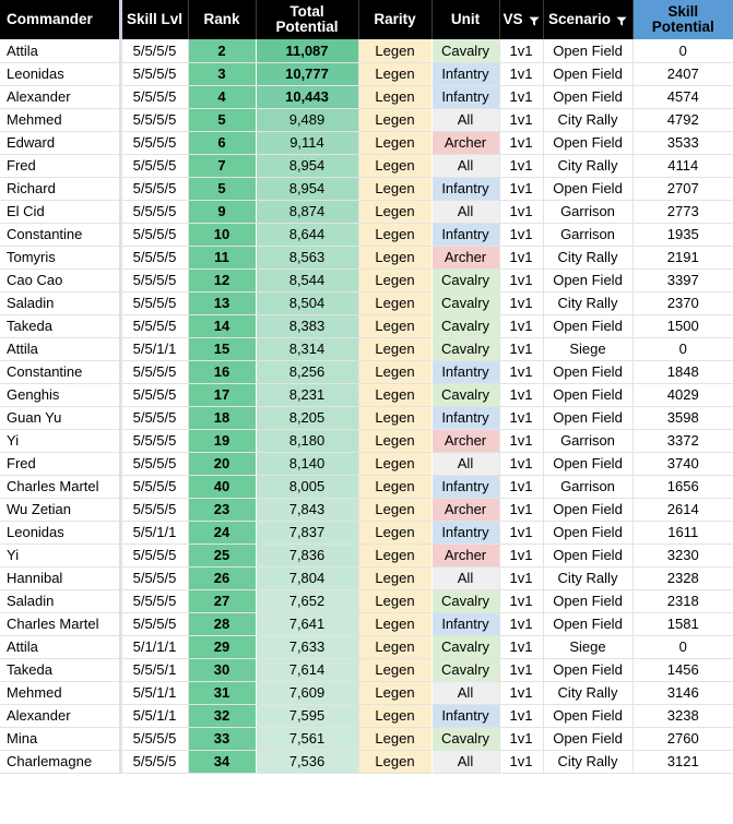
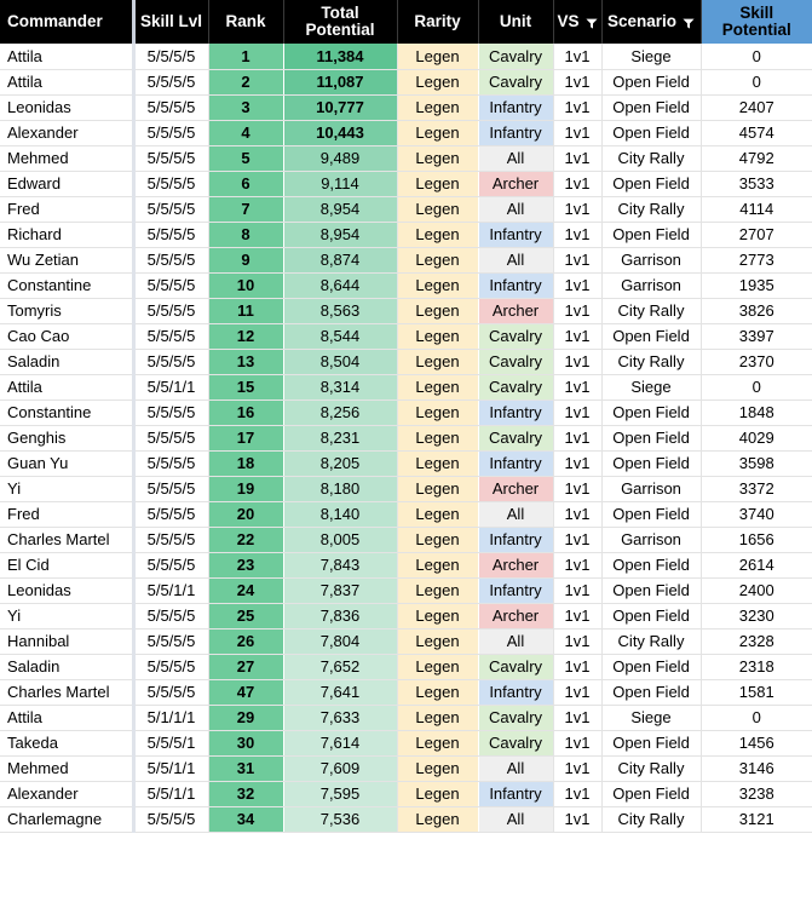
  Commander	Skill Lvl	Rank	Total Potential	Rarity	Unit	VS	Scenario	Skill Potential
+ Attila	5/5/5/5	1	11,384	Legen	Cavalry	1v1	Siege	0
  Attila	5/5/5/5	2	11,087	Legen	Cavalry	1v1	Open Field	0
  Leonidas	5/5/5/5	3	10,777	Legen	Infantry	1v1	Open Field	2407
  Alexander	5/5/5/5	4	10,443	Legen	Infantry	1v1	Open Field	4574
  Mehmed	5/5/5/5	5	9,489	Legen	All	1v1	City Rally	4792
  Edward	5/5/5/5	6	9,114	Legen	Archer	1v1	Open Field	3533
  Fred	5/5/5/5	7	8,954	Legen	All	1v1	City Rally	4114
- Richard	5/5/5/5	5	8,954	Legen	Infantry	1v1	Open Field	2707
+ Richard	5/5/5/5	8	8,954	Legen	Infantry	1v1	Open Field	2707
- El Cid	5/5/5/5	9	8,874	Legen	All	1v1	Garrison	2773
+ Wu Zetian	5/5/5/5	9	8,874	Legen	All	1v1	Garrison	2773
  Constantine	5/5/5/5	10	8,644	Legen	Infantry	1v1	Garrison	1935
- Tomyris	5/5/5/5	11	8,563	Legen	Archer	1v1	City Rally	2191
+ Tomyris	5/5/5/5	11	8,563	Legen	Archer	1v1	City Rally	3826
  Cao Cao	5/5/5/5	12	8,544	Legen	Cavalry	1v1	Open Field	3397
  Saladin	5/5/5/5	13	8,504	Legen	Cavalry	1v1	City Rally	2370
- Takeda	5/5/5/5	14	8,383	Legen	Cavalry	1v1	Open Field	1500
  Attila	5/5/1/1	15	8,314	Legen	Cavalry	1v1	Siege	0
  Constantine	5/5/5/5	16	8,256	Legen	Infantry	1v1	Open Field	1848
  Genghis	5/5/5/5	17	8,231	Legen	Cavalry	1v1	Open Field	4029
  Guan Yu	5/5/5/5	18	8,205	Legen	Infantry	1v1	Open Field	3598
  Yi	5/5/5/5	19	8,180	Legen	Archer	1v1	Garrison	3372
  Fred	5/5/5/5	20	8,140	Legen	All	1v1	Open Field	3740
- Charles Martel	5/5/5/5	40	8,005	Legen	Infantry	1v1	Garrison	1656
+ Charles Martel	5/5/5/5	22	8,005	Legen	Infantry	1v1	Garrison	1656
- Wu Zetian	5/5/5/5	23	7,843	Legen	Archer	1v1	Open Field	2614
+ El Cid	5/5/5/5	23	7,843	Legen	Archer	1v1	Open Field	2614
- Leonidas	5/5/1/1	24	7,837	Legen	Infantry	1v1	Open Field	1611
+ Leonidas	5/5/1/1	24	7,837	Legen	Infantry	1v1	Open Field	2400
  Yi	5/5/5/5	25	7,836	Legen	Archer	1v1	Open Field	3230
  Hannibal	5/5/5/5	26	7,804	Legen	All	1v1	City Rally	2328
  Saladin	5/5/5/5	27	7,652	Legen	Cavalry	1v1	Open Field	2318
- Charles Martel	5/5/5/5	28	7,641	Legen	Infantry	1v1	Open Field	1581
+ Charles Martel	5/5/5/5	47	7,641	Legen	Infantry	1v1	Open Field	1581
  Attila	5/1/1/1	29	7,633	Legen	Cavalry	1v1	Siege	0
  Takeda	5/5/5/1	30	7,614	Legen	Cavalry	1v1	Open Field	1456
  Mehmed	5/5/1/1	31	7,609	Legen	All	1v1	City Rally	3146
  Alexander	5/5/1/1	32	7,595	Legen	Infantry	1v1	Open Field	3238
- Mina	5/5/5/5	33	7,561	Legen	Cavalry	1v1	Open Field	2760
  Charlemagne	5/5/5/5	34	7,536	Legen	All	1v1	City Rally	3121
